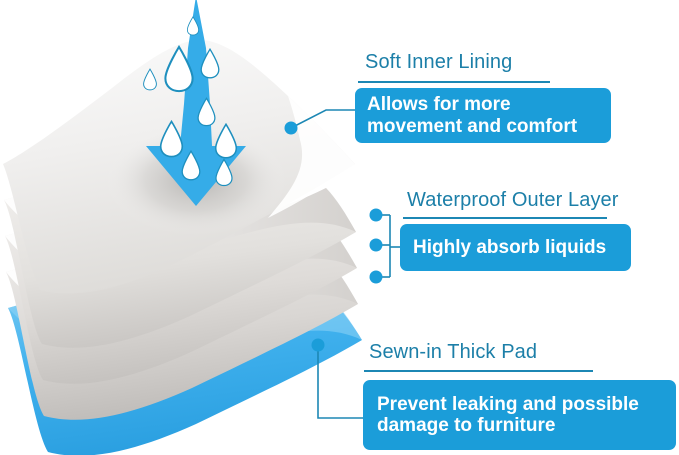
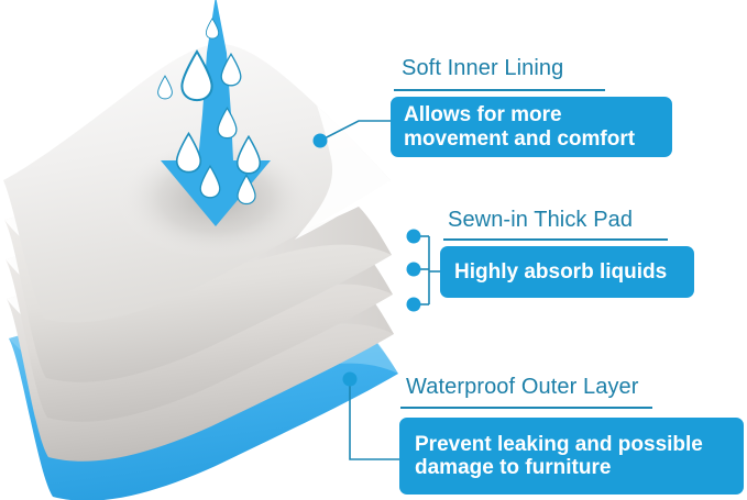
  Soft Inner Lining
  Allows for more
  movement and comfort
- Waterproof Outer Layer
+ Sewn-in Thick Pad
  Highly absorb liquids
- Sewn-in Thick Pad
+ Waterproof Outer Layer
  Prevent leaking and possible
  damage to furniture
